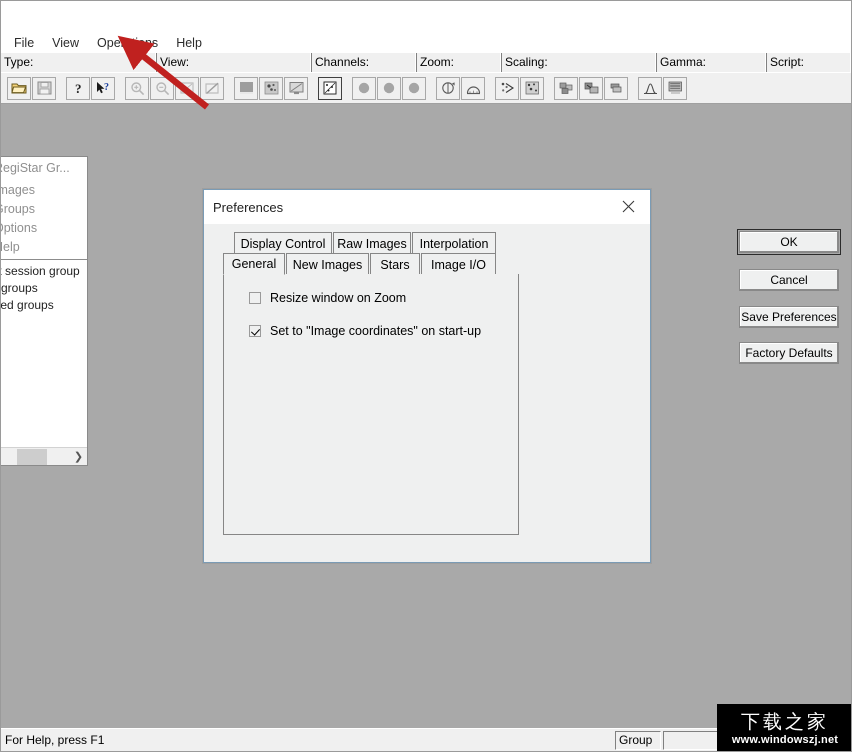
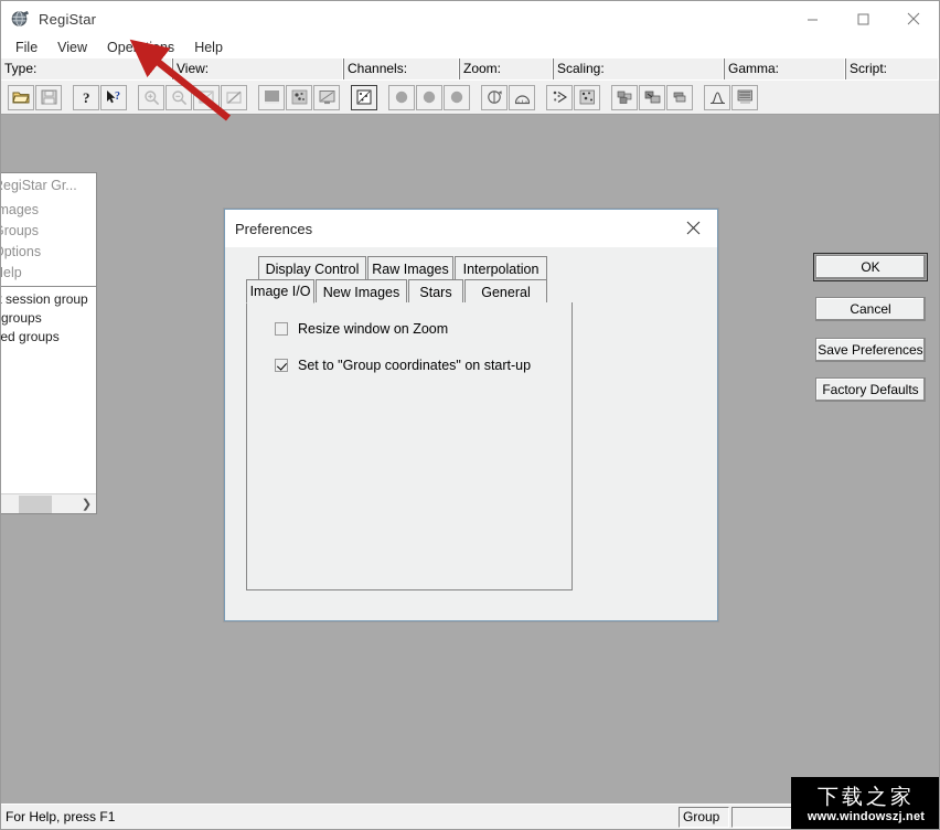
+ RegiStar
  File
  View
  Operations
  Help
  Type:
  View:
  Channels:
  Zoom:
  Scaling:
  Gamma:
  Script:
  ?
  ?
  egiStar Gr...
  mages
  roups
  ptions
  elp
  t session group
  groups
  ed groups
  ❯
  Preferences
  Display Control
  Raw Images
  Interpolation
- General
+ Image I/O
  New Images
  Stars
- Image I/O
+ General
  Resize window on Zoom
- Set to "Image coordinates" on start-up
+ Set to "Group coordinates" on start-up
  OK
  Cancel
  Save Preferences
  Factory Defaults
  For Help, press F1
  Group
  下载之家
  www.windowszj.net
